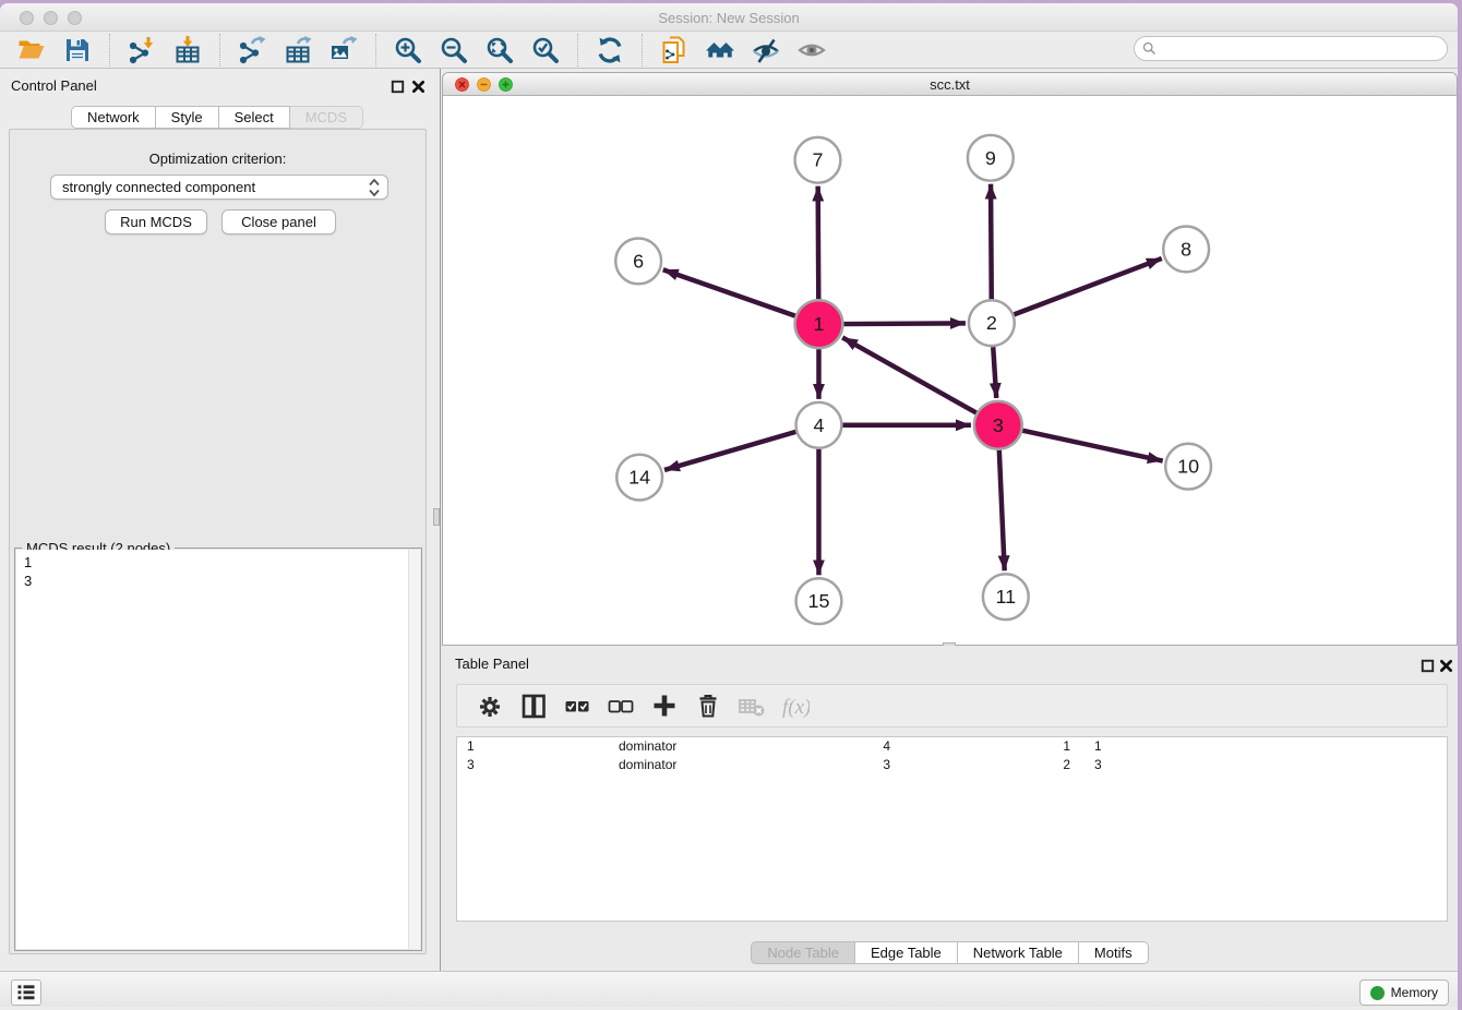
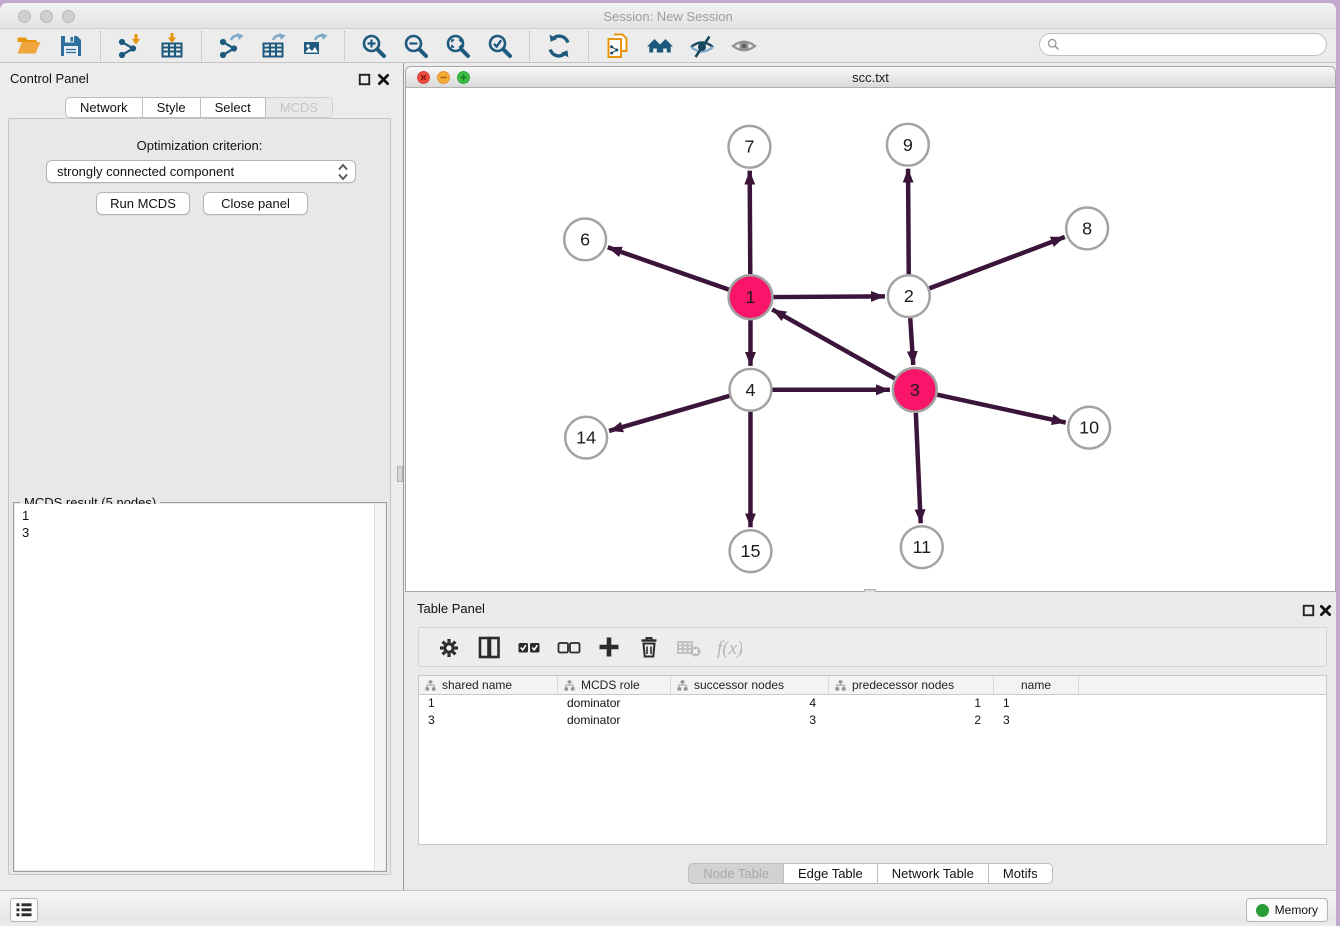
  Session: New Session
  Control Panel
  Network
  Style
  Select
  MCDS
  Optimization criterion:
  strongly connected component
  Run MCDS
  Close panel
- MCDS result (2 nodes)
+ MCDS result (5 nodes)
  1
  3
  scc.txt
  7
  9
  6
  8
  1
  2
  4
  3
  14
  10
  15
  11
  Table Panel
  f(x)
+ shared name
+ MCDS role
+ successor nodes
+ predecessor nodes
+ name
  1
  dominator
  4
  1
  1
  3
  dominator
  3
  2
  3
  Node Table
  Edge Table
  Network Table
  Motifs
  Memory
